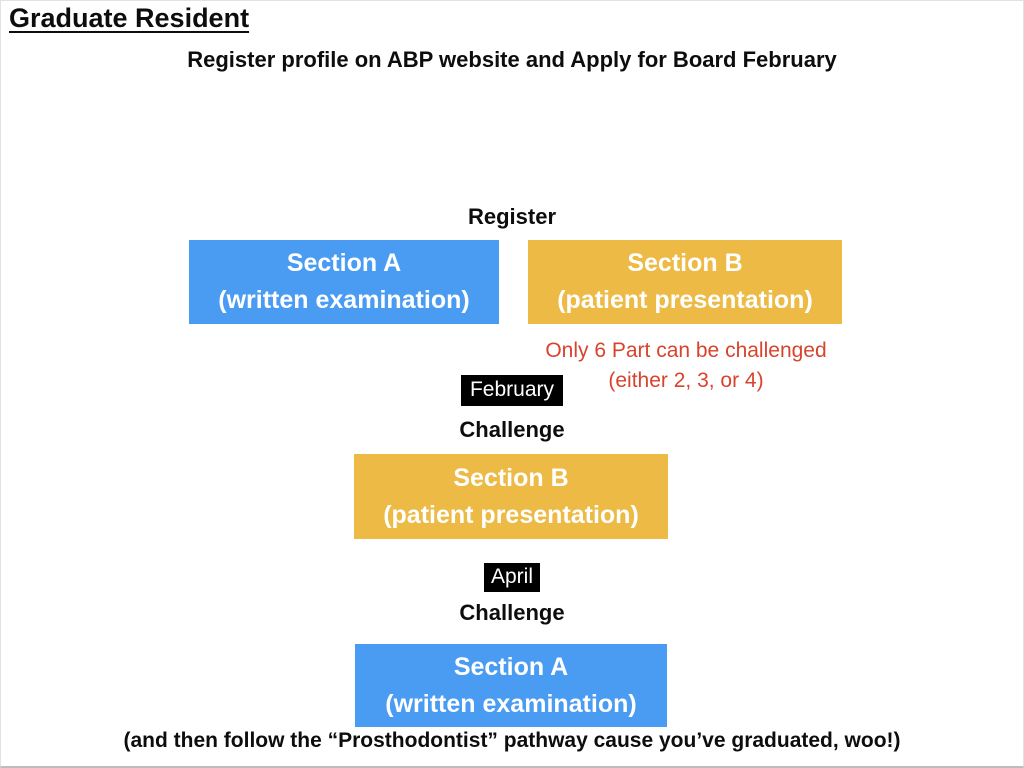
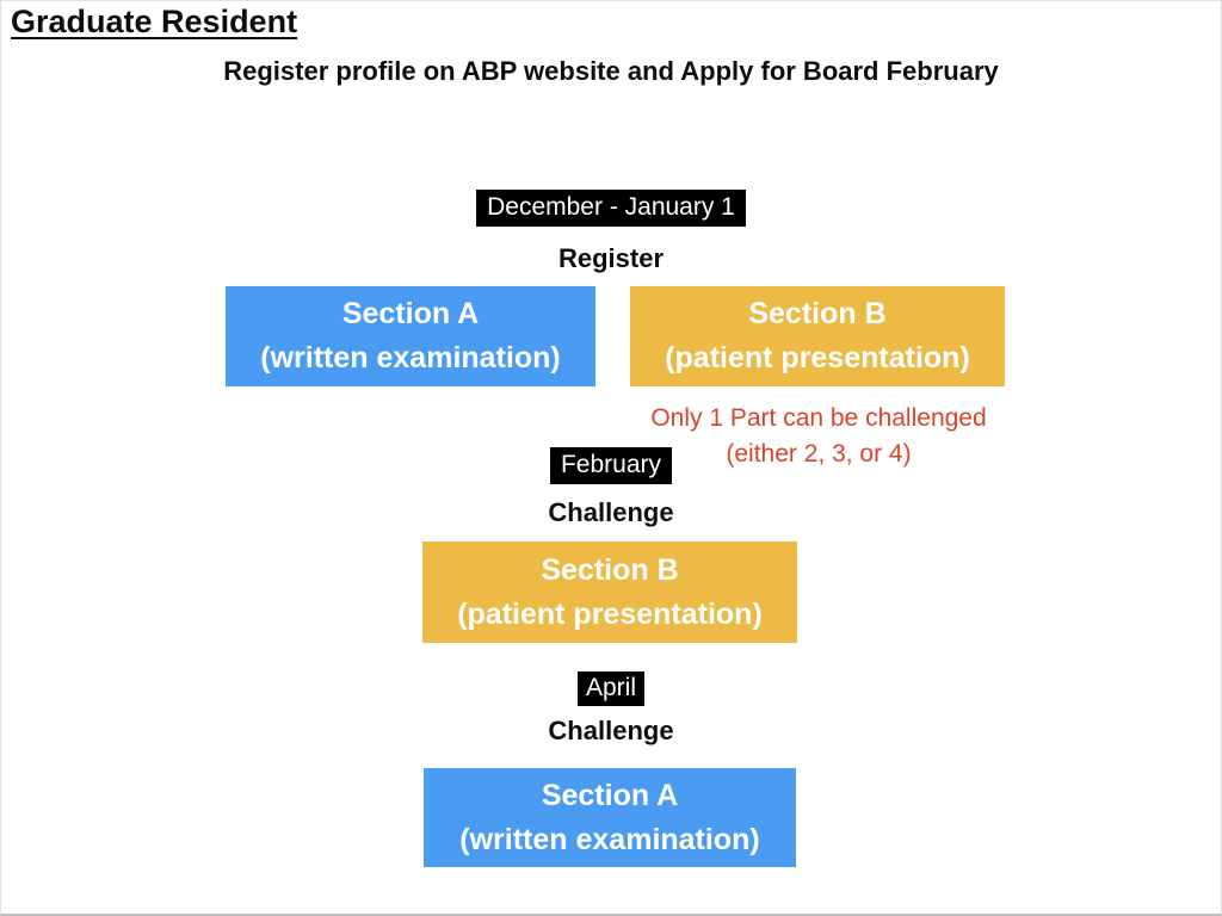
  Graduate Resident
  Register profile on ABP website and Apply for Board February
+ December - January 1
  Register
  Section A
  (written examination)
  Section B
  (patient presentation)
- Only 6 Part can be challenged
+ Only 1 Part can be challenged
  (either 2, 3, or 4)
  February
  Challenge
  Section B
  (patient presentation)
  April
  Challenge
  Section A
  (written examination)
- (and then follow the “Prosthodontist” pathway cause you’ve graduated, woo!)
